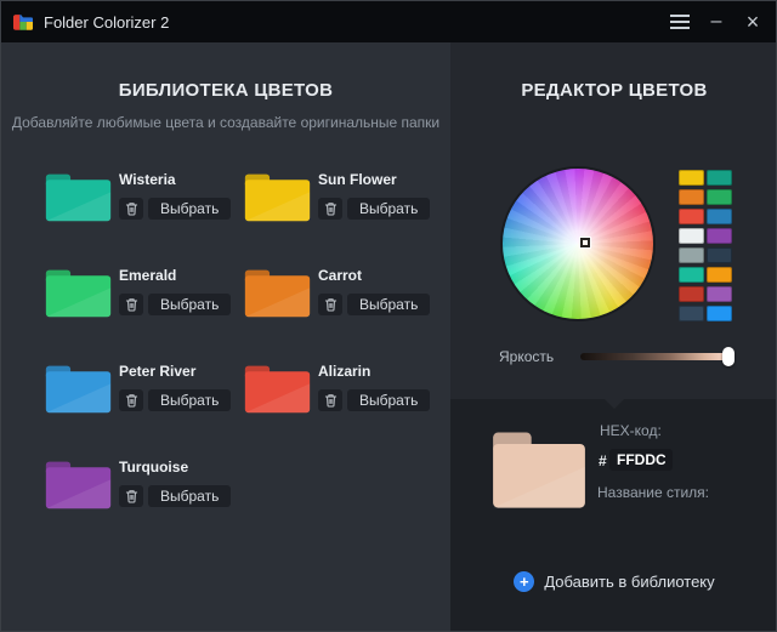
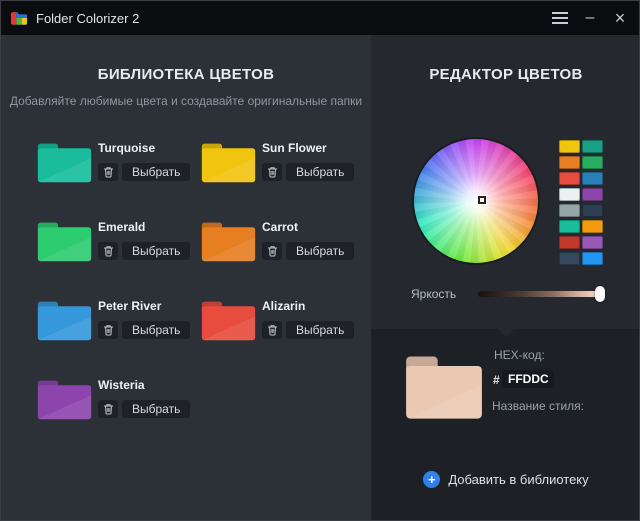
  Folder Colorizer 2
  –
  ×
  БИБЛИОТЕКА ЦВЕТОВ
  Добавляйте любимые цвета и создавайте оригинальные папки
- Wisteria
+ Turquoise
  Выбрать
  Sun Flower
  Выбрать
  Emerald
  Выбрать
  Carrot
  Выбрать
  Peter River
  Выбрать
  Alizarin
  Выбрать
- Turquoise
+ Wisteria
  Выбрать
  РЕДАКТОР ЦВЕТОВ
  Яркость
  HEX-код:
  #
  FFDDC
  Название стиля:
  +
  Добавить в библиотеку
